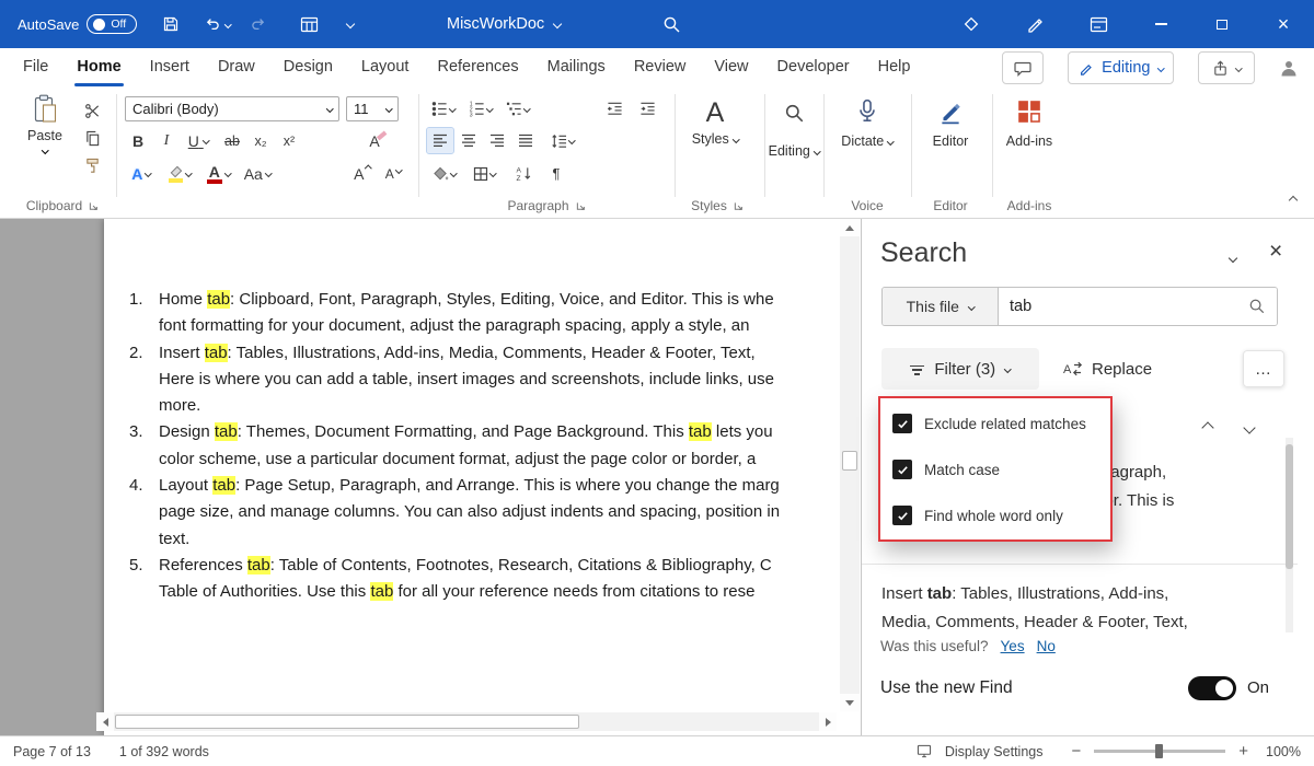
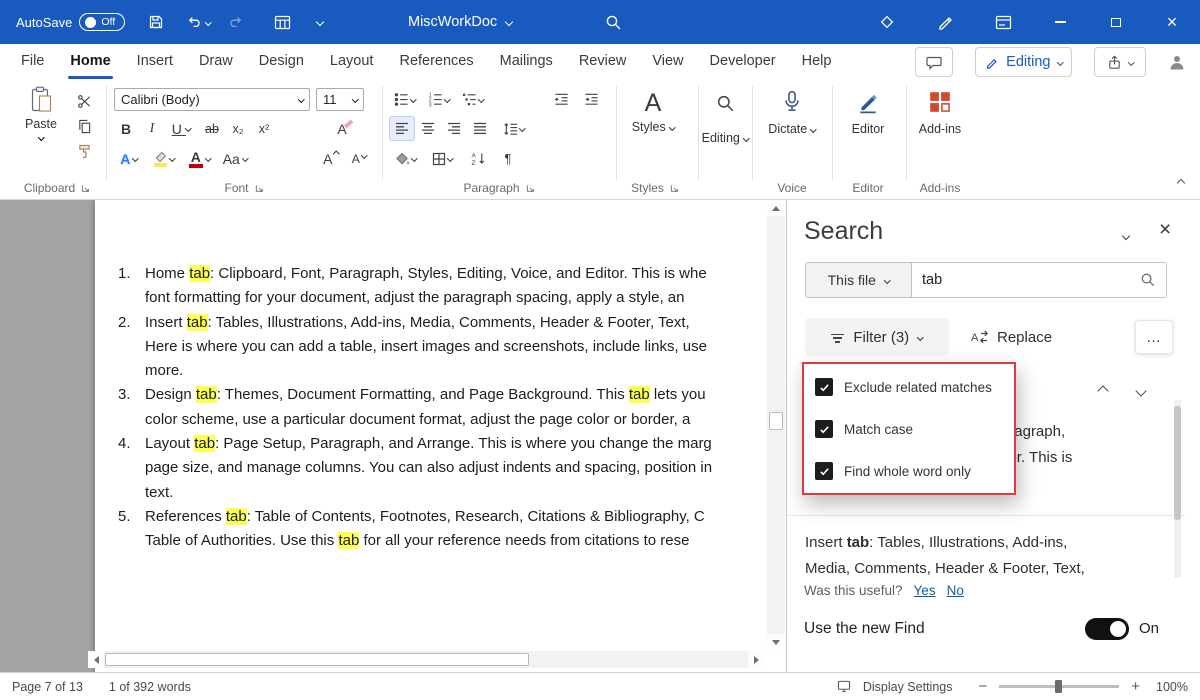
  AutoSave
  Off
  MiscWorkDoc
  ×
  File
  Home
  Insert
  Draw
  Design
  Layout
  References
  Mailings
  Review
  View
  Developer
  Help
  Editing
  Paste
  Clipboard
  Calibri (Body)
  11
  B
  I
  U
  ab
  x₂
  x²
  A
  A
  A
  Aa
  A
  A
+ Font
  ¶
  Paragraph
  A
  Styles
  Styles
  Editing
  Dictate
  Voice
  Editor
  Editor
  Add-ins
  Add-ins
  1.
  Home tab: Clipboard, Font, Paragraph, Styles, Editing, Voice, and Editor. This is whe
  font formatting for your document, adjust the paragraph spacing, apply a style, an
  2.
  Insert tab: Tables, Illustrations, Add-ins, Media, Comments, Header & Footer, Text,
  Here is where you can add a table, insert images and screenshots, include links, use
  more.
  3.
  Design tab: Themes, Document Formatting, and Page Background. This tab lets you
  color scheme, use a particular document format, adjust the page color or border, a
  4.
  Layout tab: Page Setup, Paragraph, and Arrange. This is where you change the marg
  page size, and manage columns. You can also adjust indents and spacing, position in
  text.
  5.
  References tab: Table of Contents, Footnotes, Research, Citations & Bibliography, C
  Table of Authorities. Use this tab for all your reference needs from citations to rese
  Search
  ×
  This file
  tab
  Filter (3)
  A
  Replace
  …
  Insert tab: Tables, Illustrations, Add-ins,
  Media, Comments, Header & Footer, Text,
  Was this useful?
  Yes
  No
  Use the new Find
  On
  Exclude related matches
  Match case
  Find whole word only
  Page 7 of 13
  1 of 392 words
  Display Settings
  −
  +
  100%
